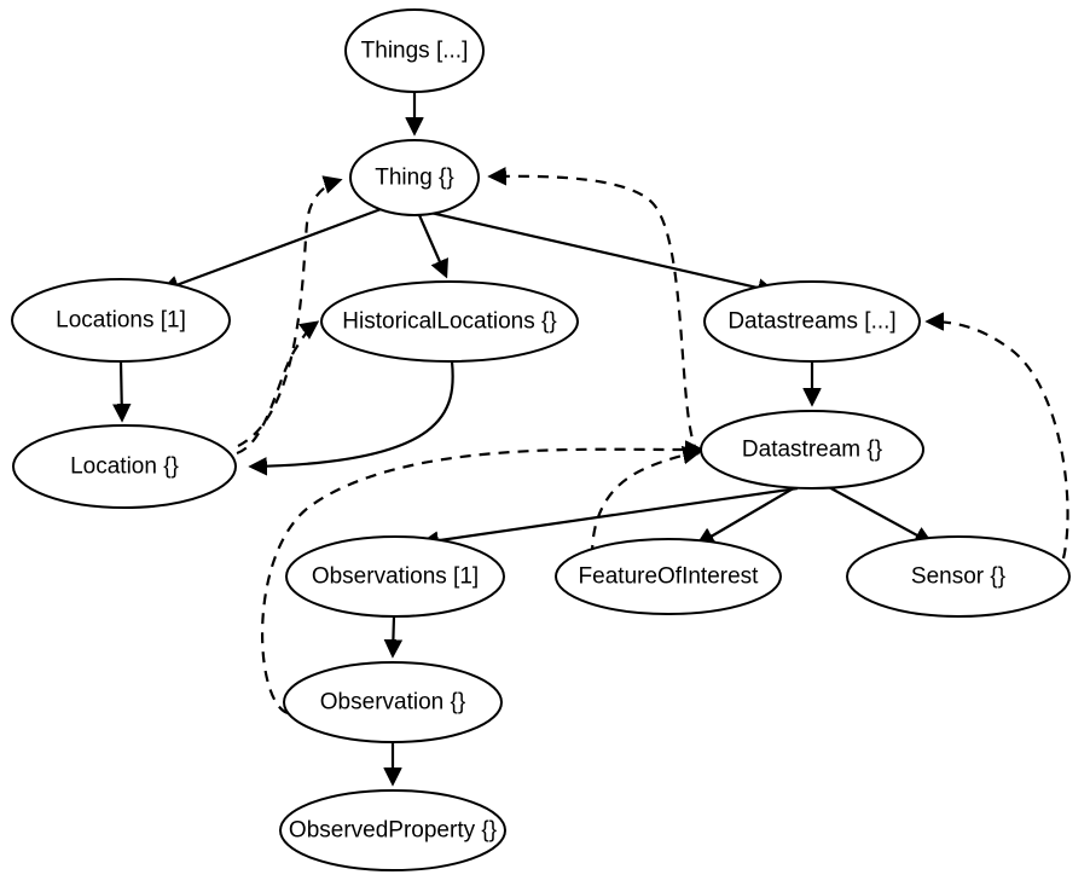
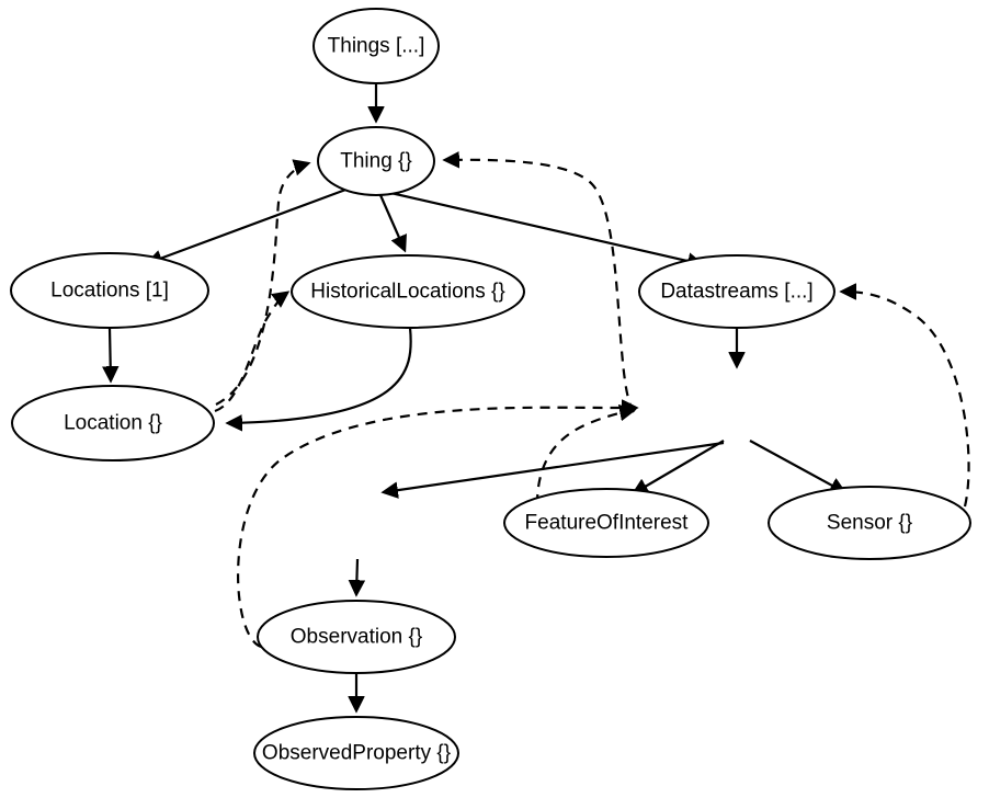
  Things [...]
  Thing {}
  Locations [1]
  HistoricalLocations {}
  Datastreams [...]
  Location {}
- Datastream {}
- Observations [1]
  FeatureOfInterest
  Sensor {}
  Observation {}
  ObservedProperty {}
